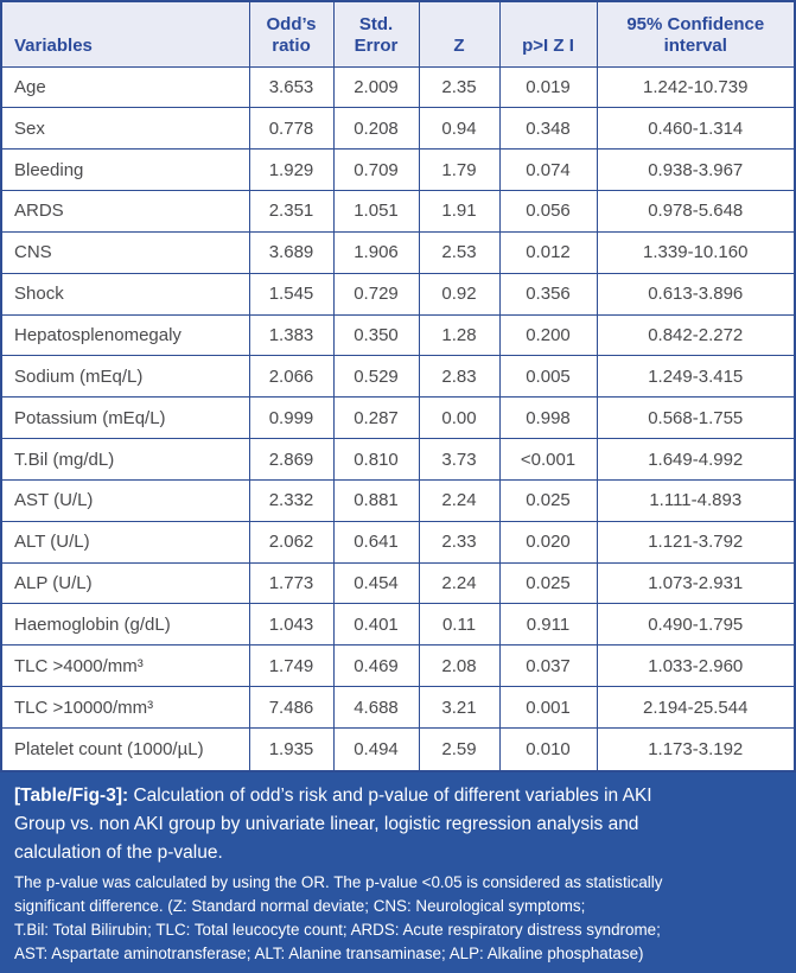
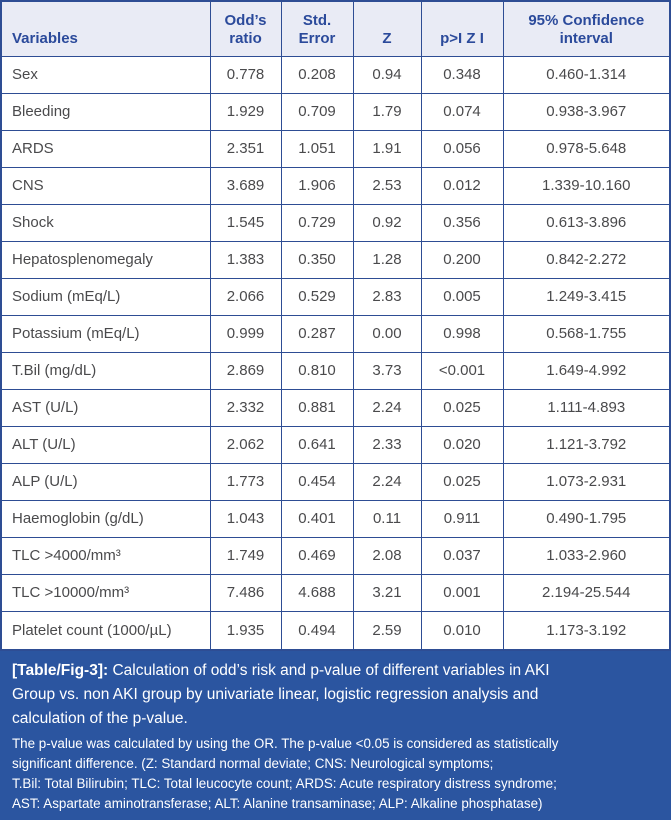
  Variables	Odd’s ratio	Std. Error	Z	p>I Z I	95% Confidence interval
- Age	3.653	2.009	2.35	0.019	1.242-10.739
  Sex	0.778	0.208	0.94	0.348	0.460-1.314
  Bleeding	1.929	0.709	1.79	0.074	0.938-3.967
  ARDS	2.351	1.051	1.91	0.056	0.978-5.648
  CNS	3.689	1.906	2.53	0.012	1.339-10.160
  Shock	1.545	0.729	0.92	0.356	0.613-3.896
  Hepatosplenomegaly	1.383	0.350	1.28	0.200	0.842-2.272
  Sodium (mEq/L)	2.066	0.529	2.83	0.005	1.249-3.415
  Potassium (mEq/L)	0.999	0.287	0.00	0.998	0.568-1.755
  T.Bil (mg/dL)	2.869	0.810	3.73	<0.001	1.649-4.992
  AST (U/L)	2.332	0.881	2.24	0.025	1.111-4.893
  ALT (U/L)	2.062	0.641	2.33	0.020	1.121-3.792
  ALP (U/L)	1.773	0.454	2.24	0.025	1.073-2.931
  Haemoglobin (g/dL)	1.043	0.401	0.11	0.911	0.490-1.795
  TLC >4000/mm³	1.749	0.469	2.08	0.037	1.033-2.960
  TLC >10000/mm³	7.486	4.688	3.21	0.001	2.194-25.544
  Platelet count (1000/µL)	1.935	0.494	2.59	0.010	1.173-3.192
  [Table/Fig-3]: Calculation of odd’s risk and p-value of different variables in AKI
  Group vs. non AKI group by univariate linear, logistic regression analysis and
  calculation of the p-value.
  The p-value was calculated by using the OR. The p-value <0.05 is considered as statistically
  significant difference. (Z: Standard normal deviate; CNS: Neurological symptoms;
  T.Bil: Total Bilirubin; TLC: Total leucocyte count; ARDS: Acute respiratory distress syndrome;
  AST: Aspartate aminotransferase; ALT: Alanine transaminase; ALP: Alkaline phosphatase)
